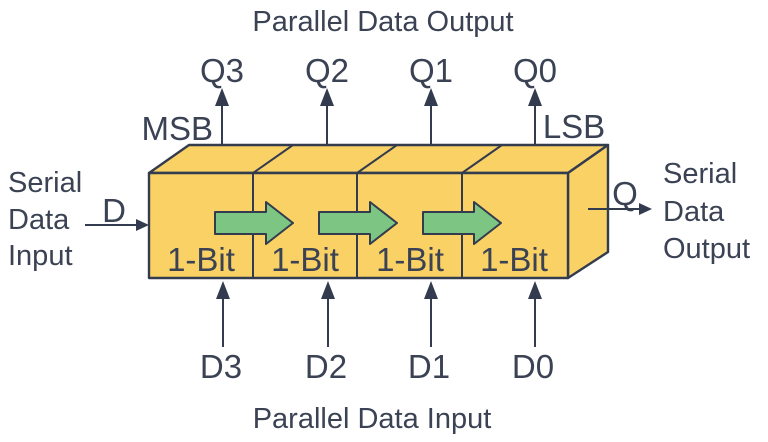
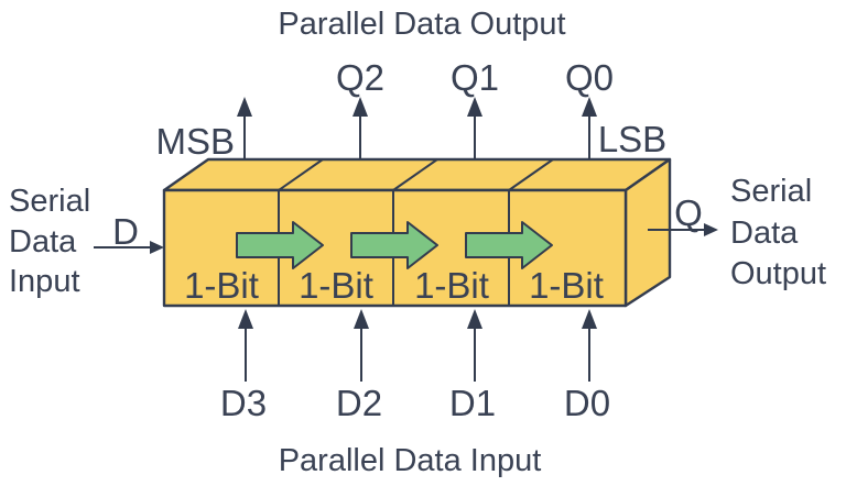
  Parallel Data Output
  Parallel Data Input
- Q3
  Q2
  Q1
  Q0
  MSB
  LSB
  1-Bit
  1-Bit
  1-Bit
  1-Bit
  Serial
  Data
  Input
  D
  Q
  Serial
  Data
  Output
  D3
  D2
  D1
  D0
